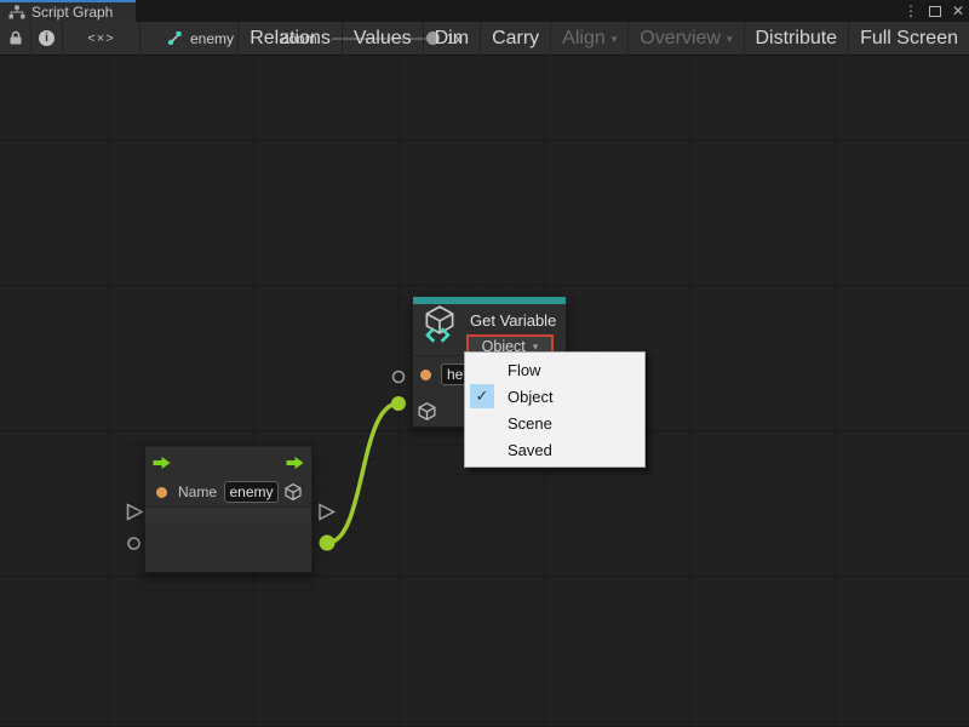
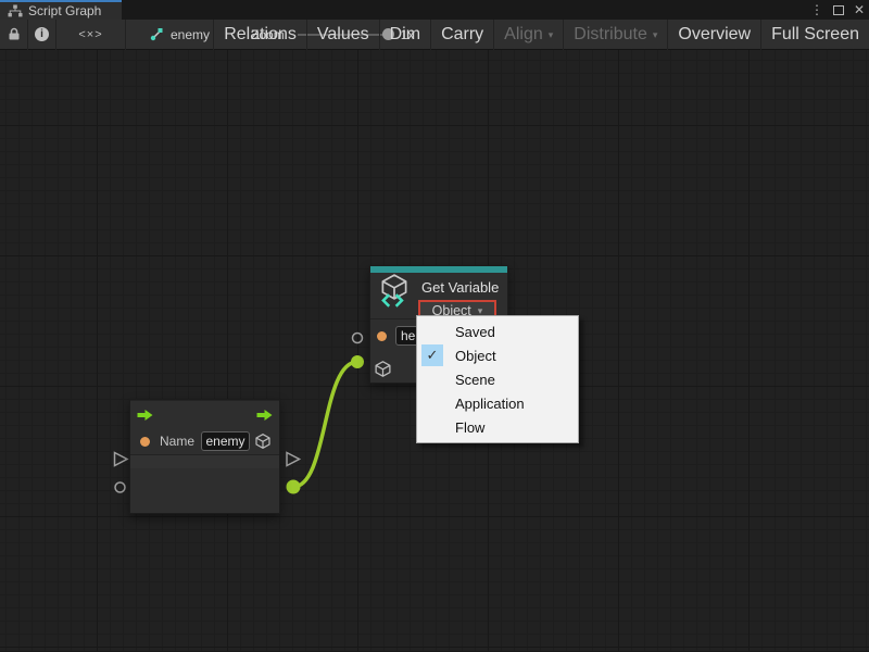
  Script Graph
  ⋮
  ✕
  i
  <×>
  enemy
  Zoom
  1x
  Relations
  Values
  Dim
  Carry
  Align
  ▾
- Overview
+ Distribute
  ▾
- Distribute
+ Overview
  Full Screen
  Name
  enemy
  Get Variable
  Object
  ▾
  he
- Flow
+ Saved
  ✓
  Object
  Scene
+ Application
- Saved
+ Flow
